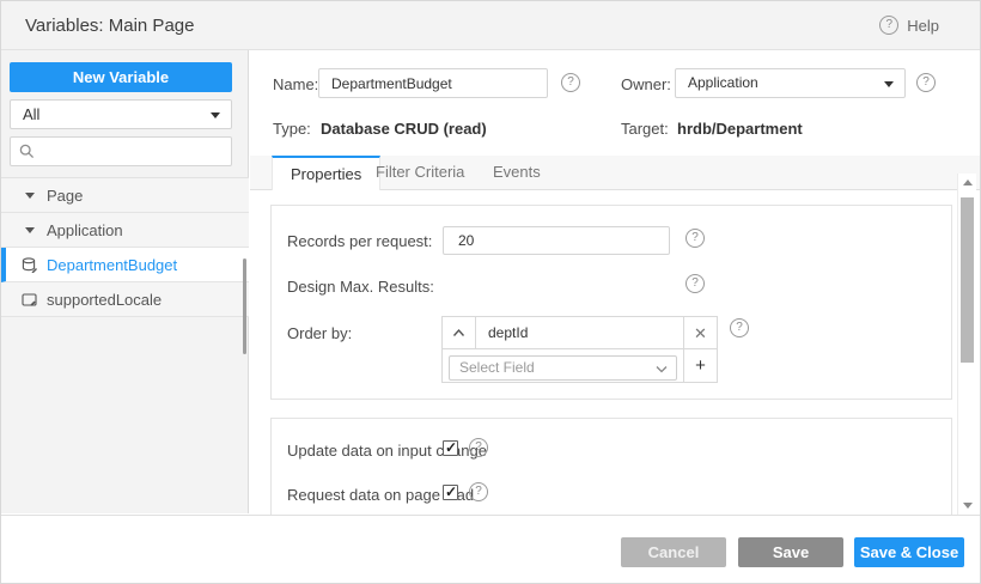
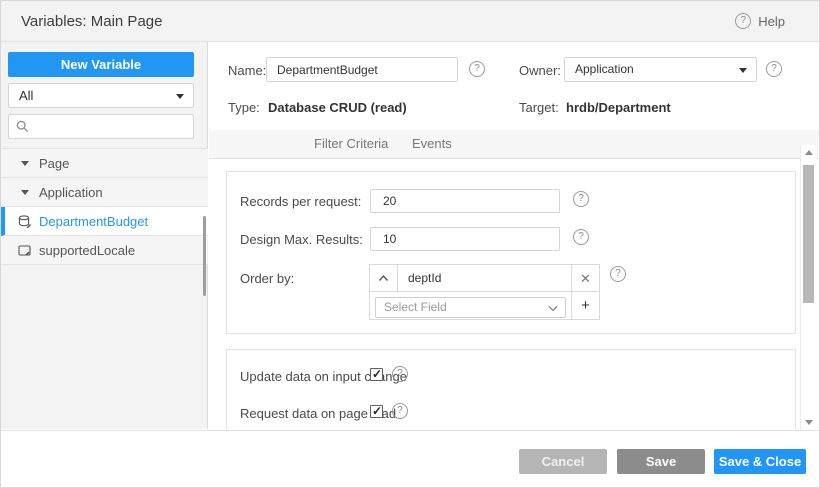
  Variables: Main Page
  Help
  New Variable
  All
  Page
  Application
  DepartmentBudget
  supportedLocale
  Name:
  DepartmentBudget
  Owner:
  Application
  Type:
  Database CRUD (read)
  Target:
  hrdb/Department
- Properties
  Filter Criteria
  Events
  Records per request:
  20
  Design Max. Results:
+ 10
  Order by:
  deptId
  Select Field
  Update data on input cnge
  Request data on pagead
  Cancel
  Save
  Save & Close
